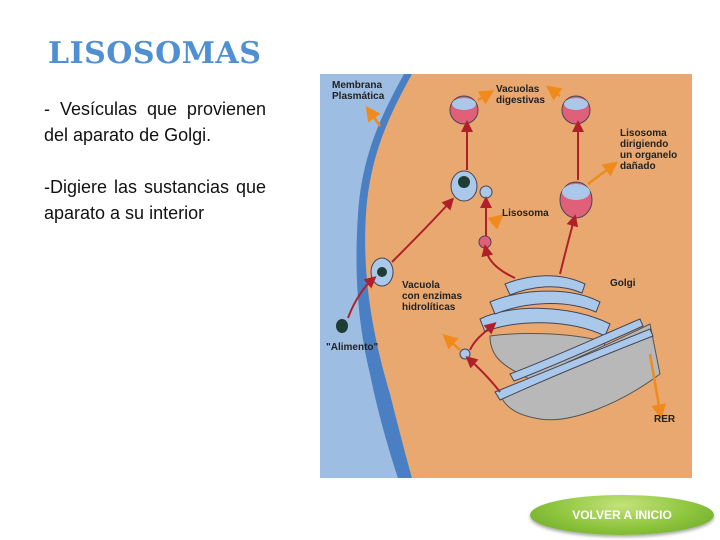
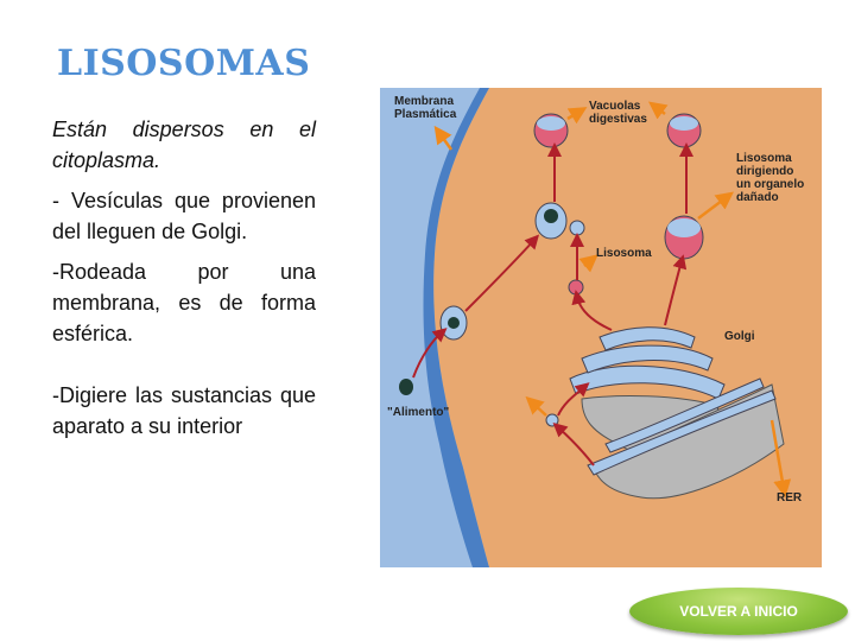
  LISOSOMAS
+ Están dispersos en el citoplasma.
- - Vesículas que provienen del aparato de Golgi.
+ - Vesículas que provienen del lleguen de Golgi.
+ -Rodeada por una membrana, es de forma esférica.
  -Digiere las sustancias que aparato a su interior
  Membrana
  Plasmática
  Vacuolas
  digestivas
  Lisosoma
  dirigiendo
  un organelo
  dañado
  Lisosoma
- Vacuola
- con enzimas
- hidrolíticas
  Golgi
  "Alimento"
  RER
  VOLVER A INICIO
